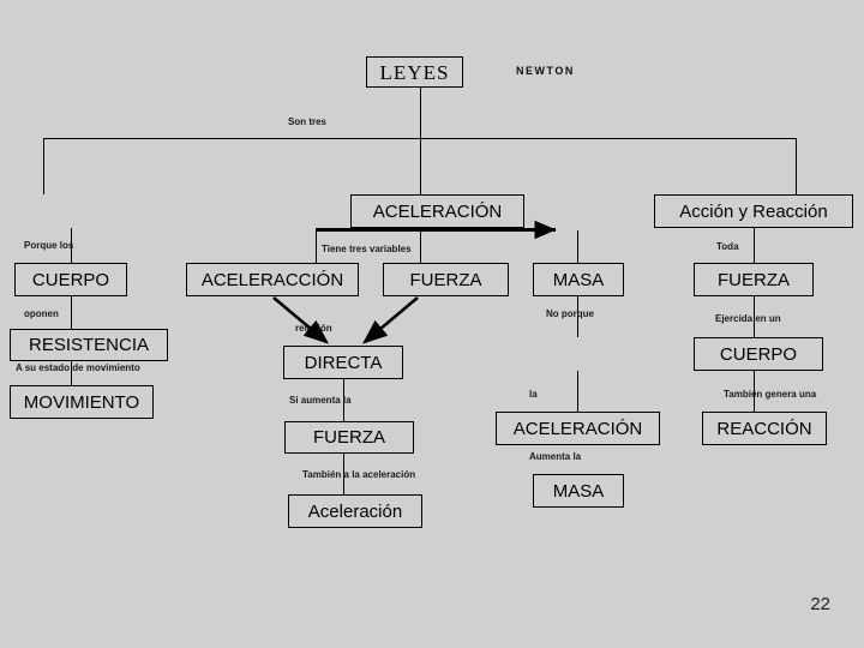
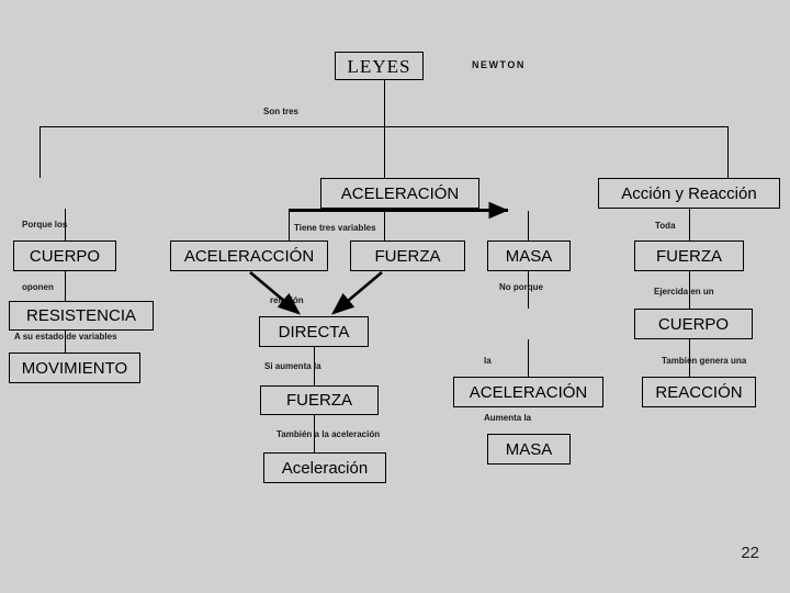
  LEYES
  NEWTON
  Son tres
  Porque los
  CUERPO
  oponen
  RESISTENCIA
- A su estado de movimiento
+ A su estado de variables
  MOVIMIENTO
  ACELERACIÓN
  Tiene tres variables
  ACELERACCIÓN
  FUERZA
  MASA
  relción
  DIRECTA
  Si aumenta la
  FUERZA
  También a la aceleración
  Aceleración
  No porque
  la
  ACELERACIÓN
  Aumenta la
  MASA
  Acción y Reacción
  Toda
  FUERZA
  Ejercida en un
  CUERPO
  También genera una
  REACCIÓN
  22
